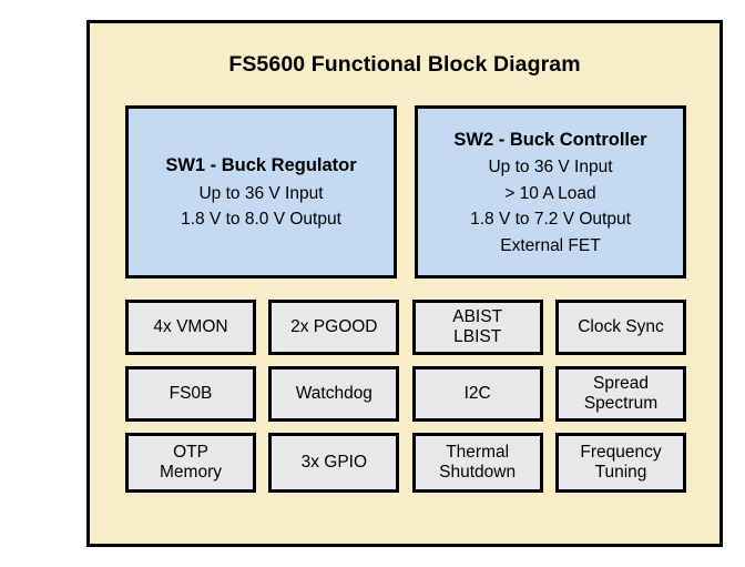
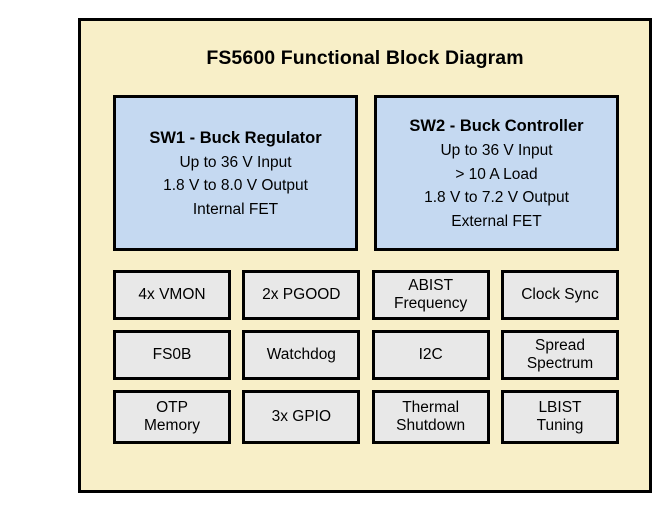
  FS5600 Functional Block Diagram
  SW1 - Buck Regulator
  Up to 36 V Input
  1.8 V to 8.0 V Output
+ Internal FET
  SW2 - Buck Controller
  Up to 36 V Input
  > 10 A Load
  1.8 V to 7.2 V Output
  External FET
  4x VMON
  2x PGOOD
  ABIST
- LBIST
+ Frequency
  Clock Sync
  FS0B
  Watchdog
  I2C
  Spread
  Spectrum
  OTP
  Memory
  3x GPIO
  Thermal
  Shutdown
- Frequency
+ LBIST
  Tuning
